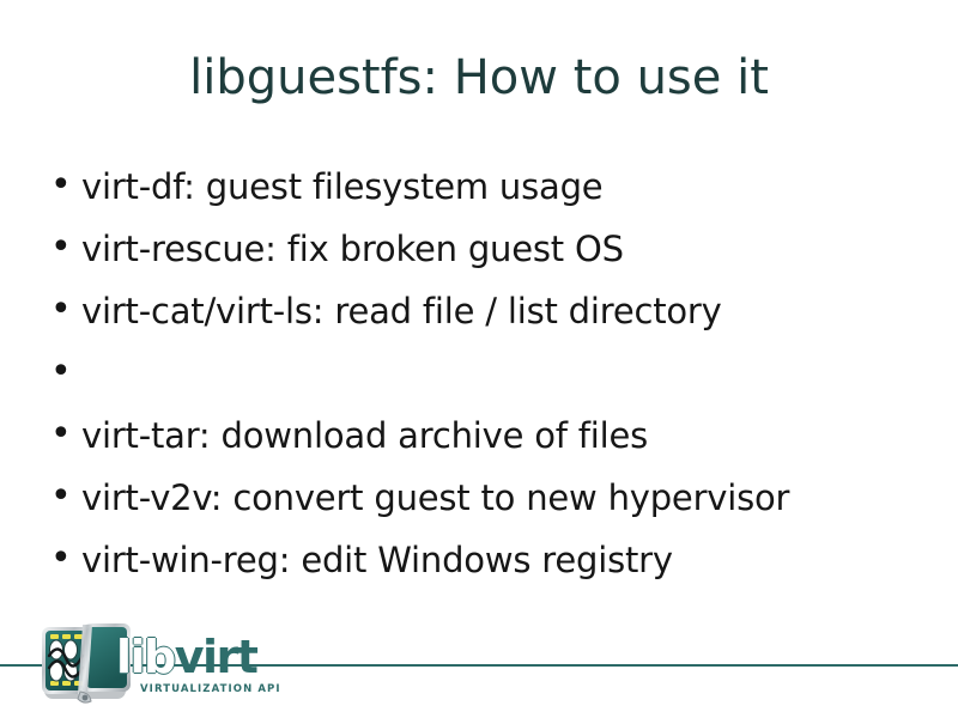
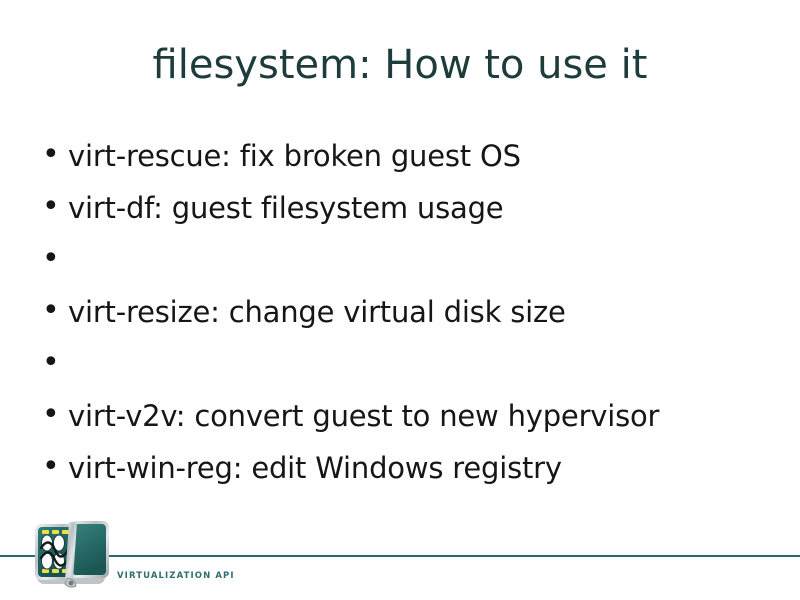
- libguestfs: How to use it
+ filesystem: How to use it
  •
- virt-df: guest filesystem usage
+ virt-rescue: fix broken guest OS
  •
- virt-rescue: fix broken guest OS
+ virt-df: guest filesystem usage
  •
- virt-cat/virt-ls: read file / list directory
  •
+ virt-resize: change virtual disk size
  •
- virt-tar: download archive of files
  •
  virt-v2v: convert guest to new hypervisor
  •
  virt-win-reg: edit Windows registry
- libvirt
  VIRTUALIZATION API
